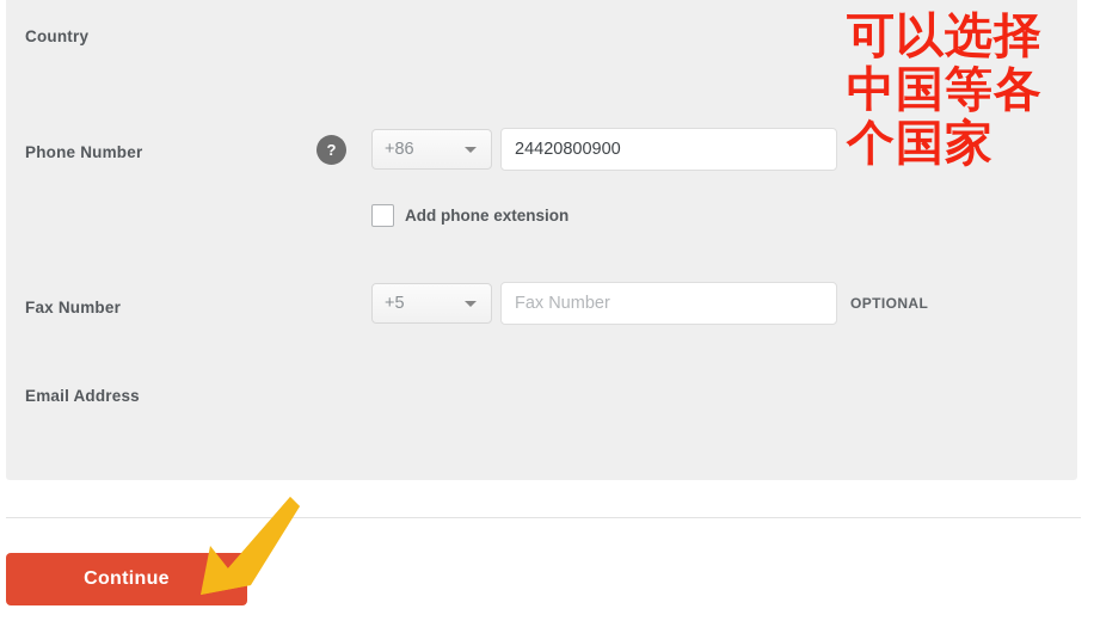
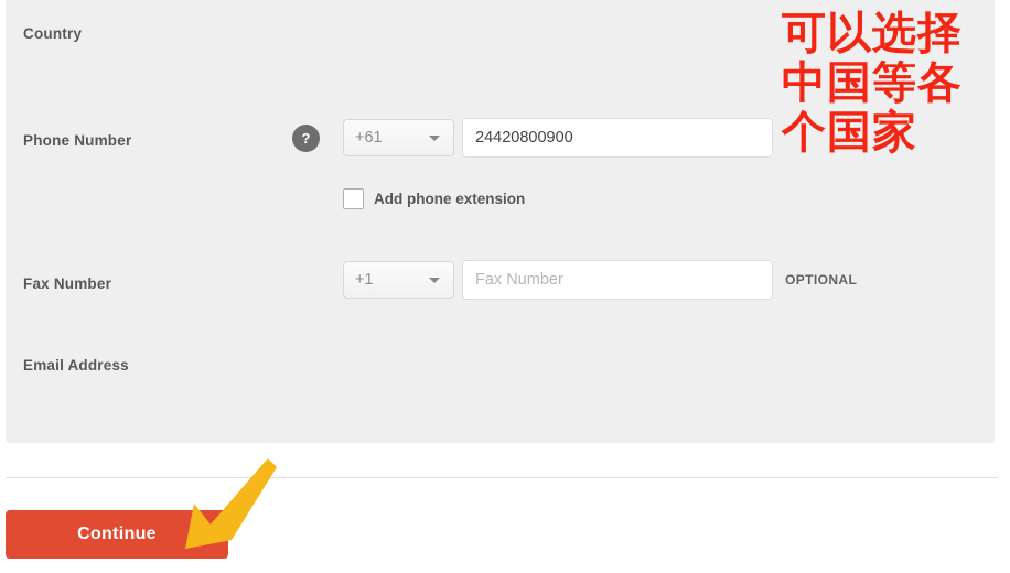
  Country
  Phone Number
  ?
- +86
+ +61
  24420800900
  Add phone extension
  Fax Number
- +5
+ +1
  Fax Number
  OPTIONAL
  Email Address
  Continue
  可以选择
  中国等各
  个国家
